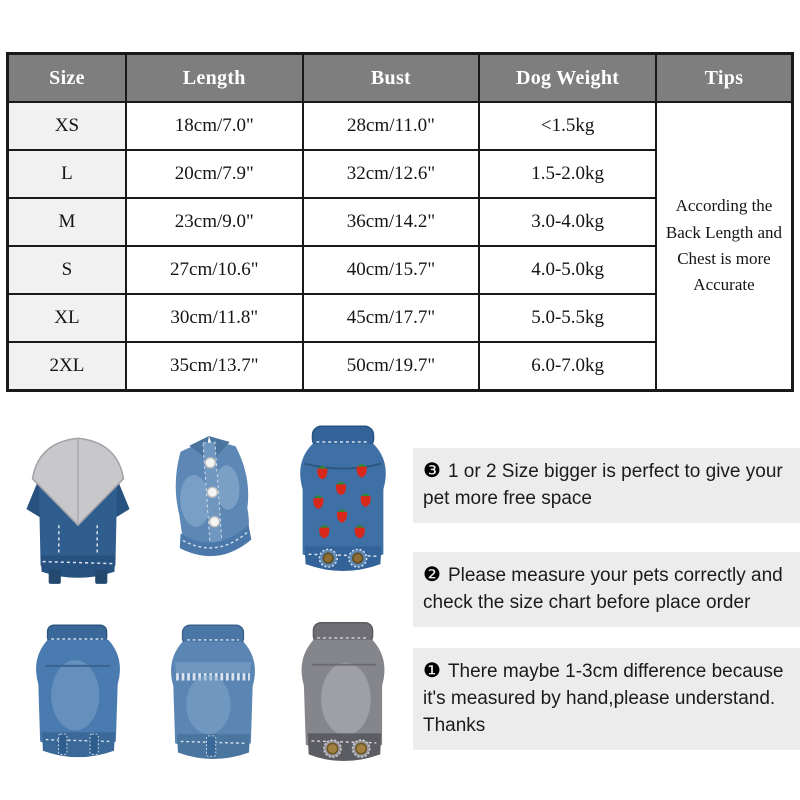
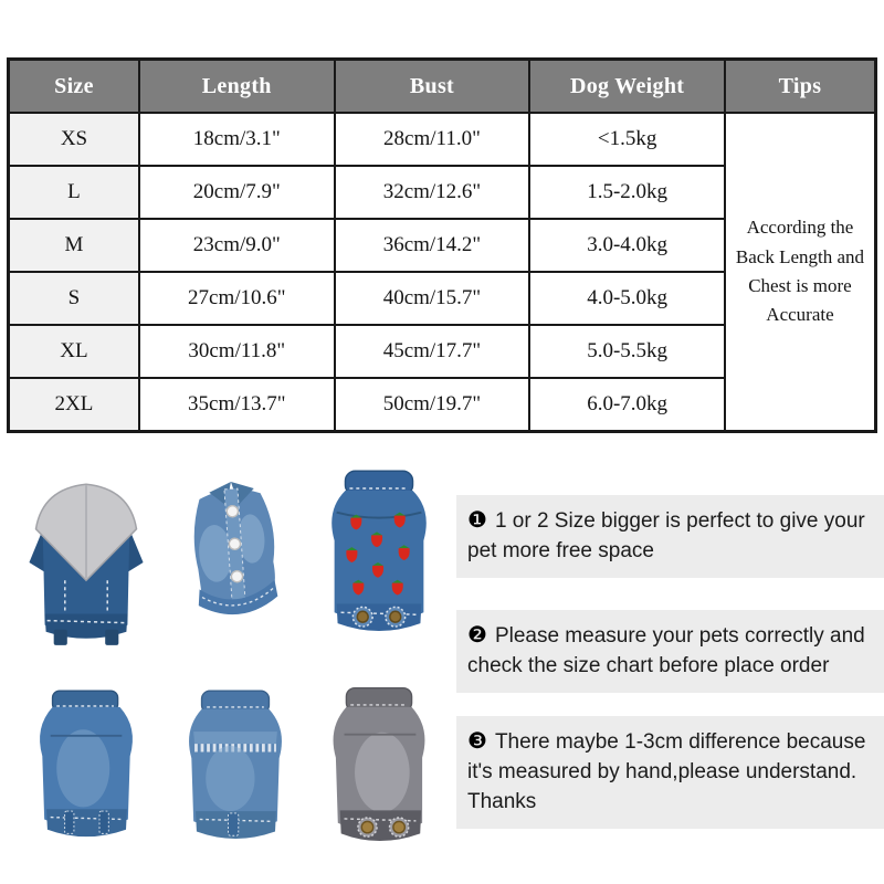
  Size	Length	Bust	Dog Weight	Tips
- XS	18cm/7.0"	28cm/11.0"	<1.5kg	According the Back Length and Chest is more Accurate
+ XS	18cm/3.1"	28cm/11.0"	<1.5kg	According the Back Length and Chest is more Accurate
  L	20cm/7.9"	32cm/12.6"	1.5-2.0kg
  M	23cm/9.0"	36cm/14.2"	3.0-4.0kg
  S	27cm/10.6"	40cm/15.7"	4.0-5.0kg
  XL	30cm/11.8"	45cm/17.7"	5.0-5.5kg
  2XL	35cm/13.7"	50cm/19.7"	6.0-7.0kg
- ❸ 1 or 2 Size bigger is perfect to give your pet more free space
+ ❶ 1 or 2 Size bigger is perfect to give your pet more free space
  ❷ Please measure your pets correctly and check the size chart before place order
- ❶ There maybe 1-3cm difference because it's measured by hand,please understand. Thanks
+ ❸ There maybe 1-3cm difference because it's measured by hand,please understand. Thanks
